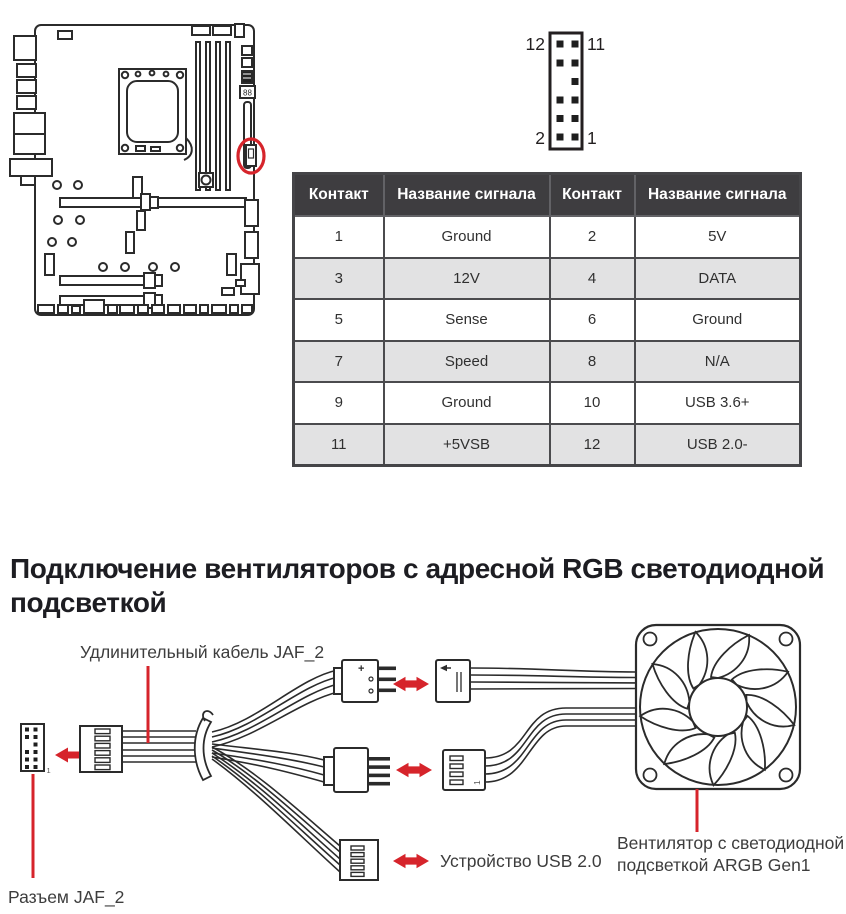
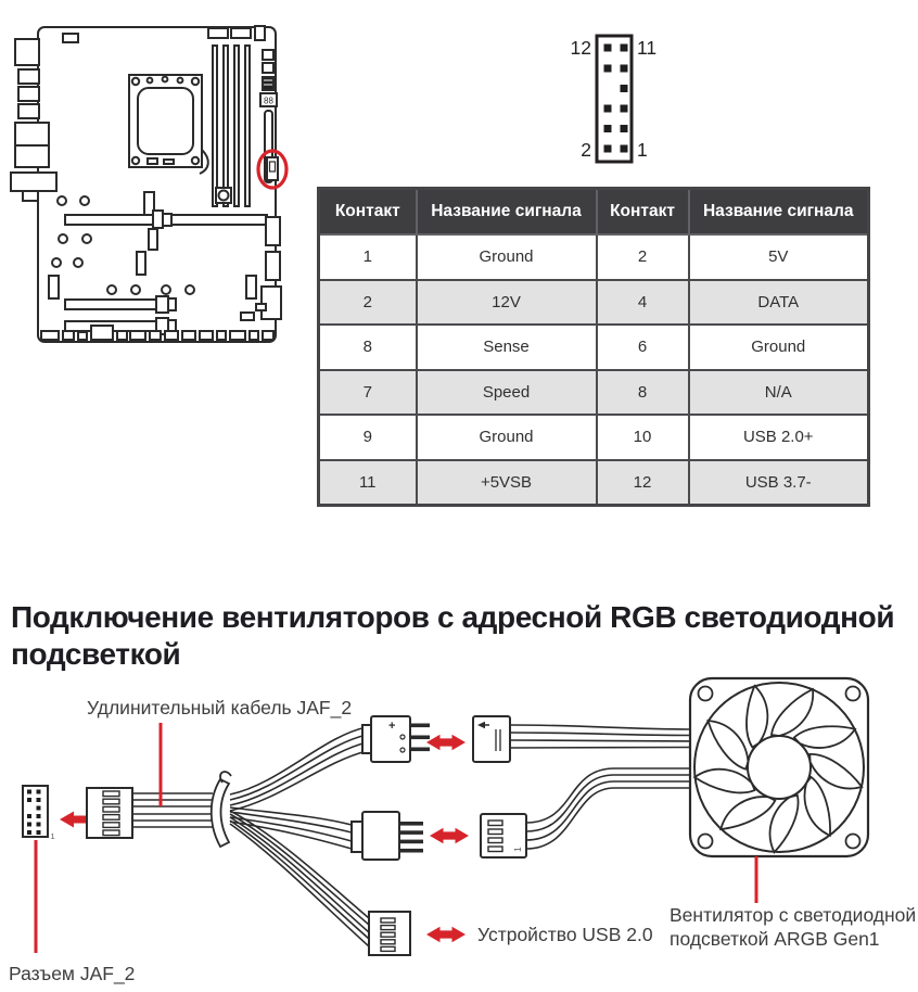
  88
  12
  11
  2
  1
  Контакт	Название сигнала	Контакт	Название сигнала
  1	Ground	2	5V
- 3	12V	4	DATA
+ 2	12V	4	DATA
- 5	Sense	6	Ground
+ 8	Sense	6	Ground
  7	Speed	8	N/A
- 9	Ground	10	USB 3.6+
+ 9	Ground	10	USB 2.0+
- 11	+5VSB	12	USB 2.0-
+ 11	+5VSB	12	USB 3.7-
  Подключение вентиляторов с адресной RGB светодиодной
  подсветкой
  1
  +
  Удлинительный кабель JAF_2
  Устройство USB 2.0
  Вентилятор с светодиодной
  подсветкой ARGB Gen1
  Разъем JAF_2
